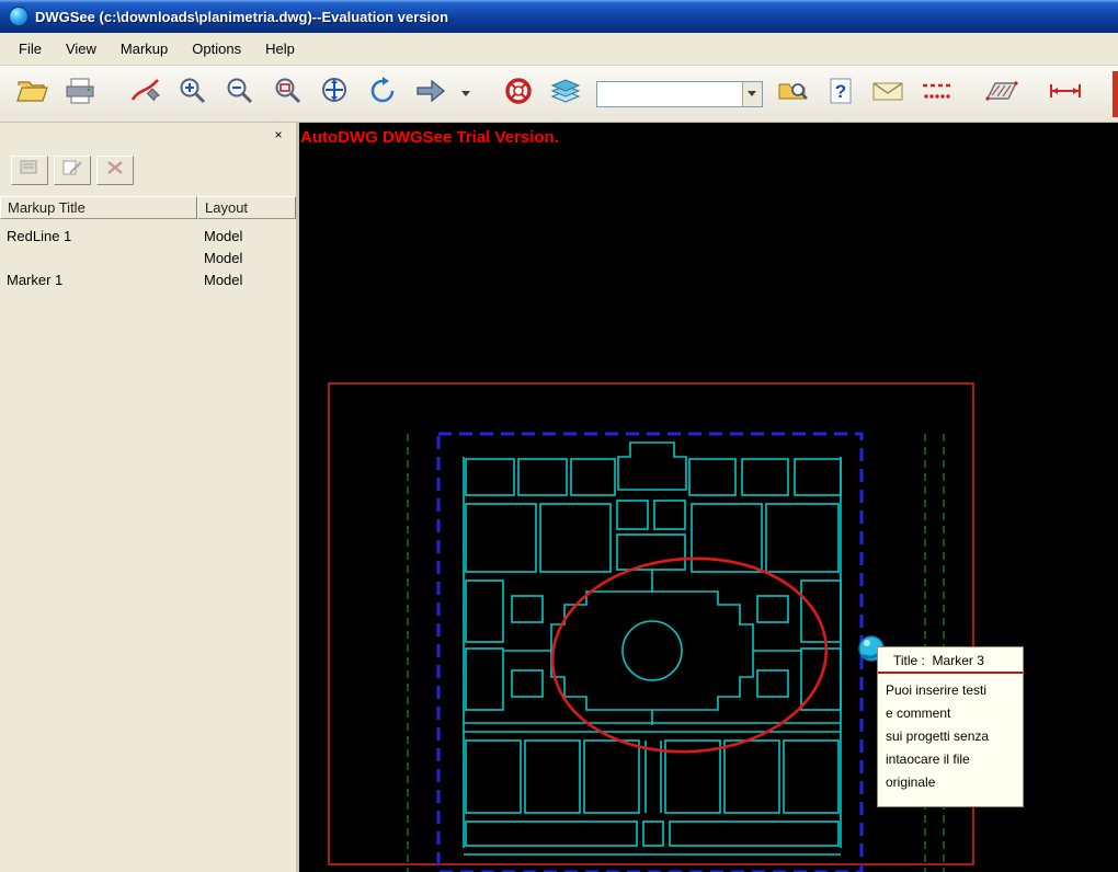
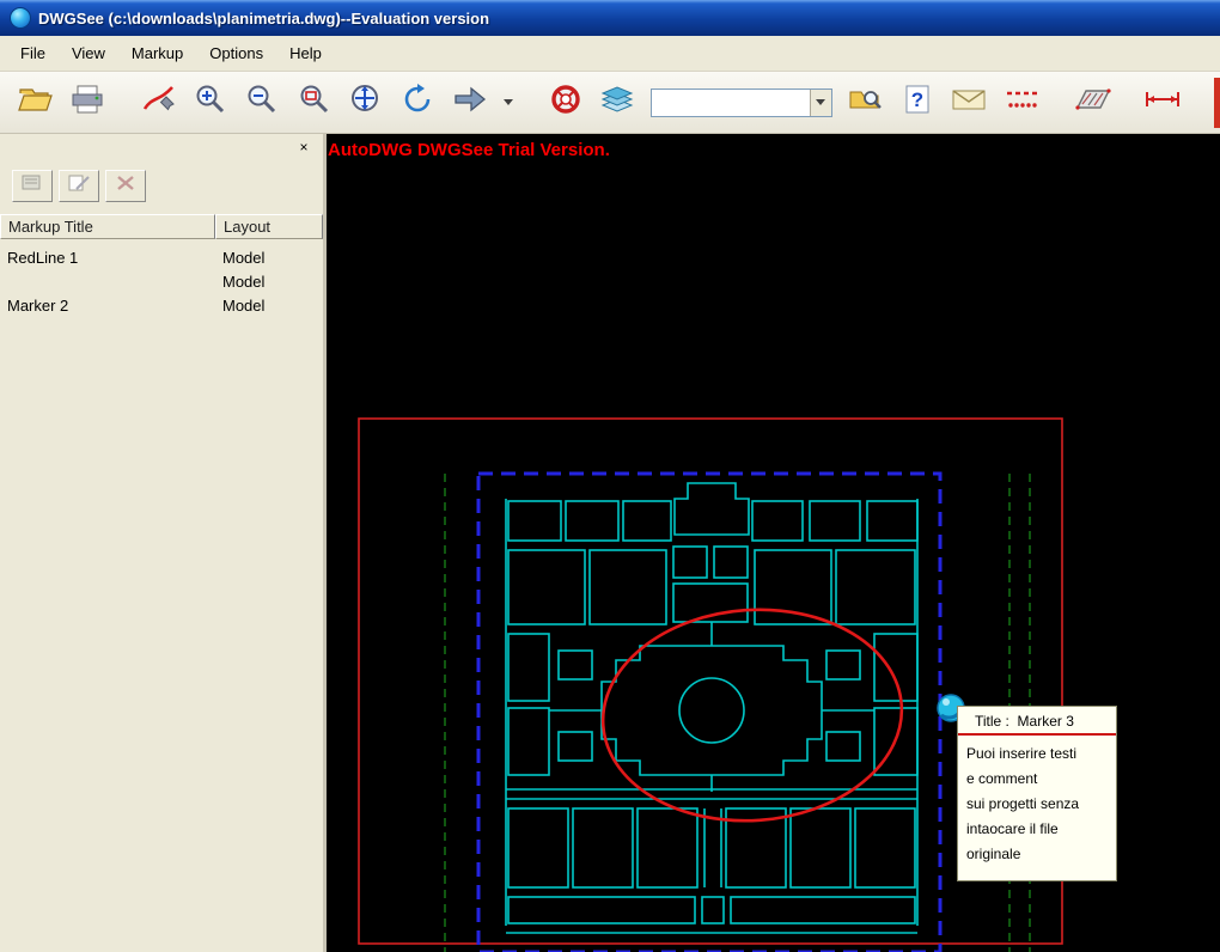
  DWGSee (c:\downloads\planimetria.dwg)--Evaluation version
  File
  View
  Markup
  Options
  Help
  ?
  ×
  Markup Title
  Layout
  RedLine 1
  Model
  Model
- Marker 1
+ Marker 2
  Model
  AutoDWG DWGSee Trial Version.
  Title : Marker 3
  Puoi inserire testi
  e comment
  sui progetti senza
  intaocare il file
  originale
